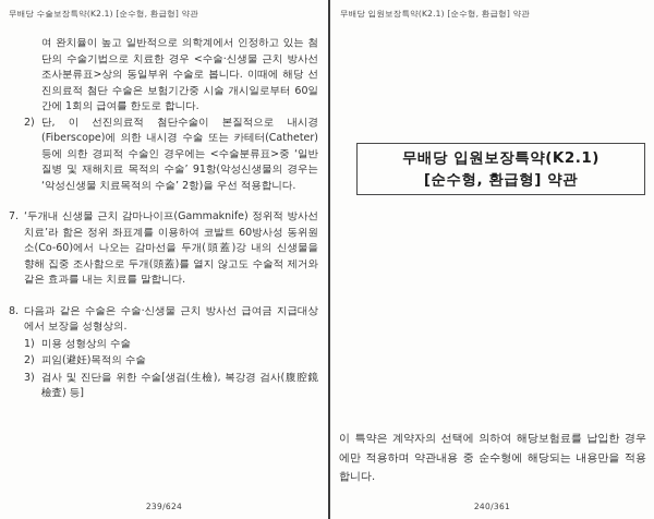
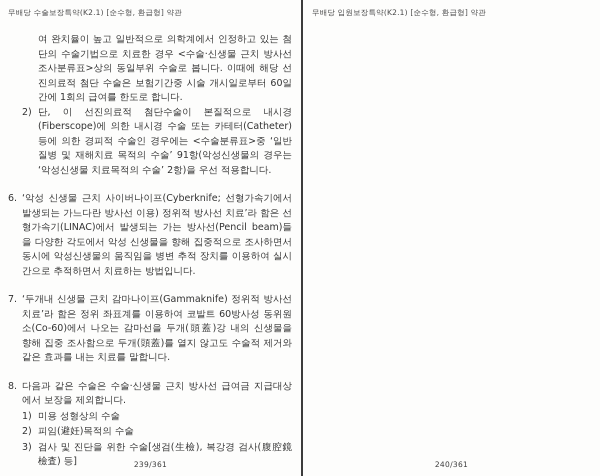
  무배당 수술보장특약(K2.1) [순수형, 환급형] 약관
  여 완치율이 높고 일반적으로 의학계에서 인정하고 있는 첨단의 수술기법으로 치료한 경우 <수술·신생물 근치 방사선 조사분류표>상의 동일부위 수술로 봅니다. 이때에 해당 선진의료적 첨단 수술은 보험기간중 시술 개시일로부터 60일간에 1회의 급여를 한도로 합니다.
  2)
  단, 이 선진의료적 첨단수술이 본질적으로 내시경(Fiberscope)에 의한 내시경 수술 또는 카테터(Catheter)등에 의한 경피적 수술인 경우에는 <수술분류표>중 ‘일반질병 및 재해치료 목적의 수술’ 91항(악성신생물의 경우는 ‘악성신생물 치료목적의 수술’ 2항)을 우선 적용합니다.
+ 6.
+ ‘악성 신생물 근치 사이버나이프(Cyberknife; 선형가속기에서 발생되는 가느다란 방사선 이용) 정위적 방사선 치료’라 함은 선형가속기(LINAC)에서 발생되는 가는 방사선(Pencil beam)들을 다양한 각도에서 악성 신생물을 향해 집중적으로 조사하면서 동시에 악성신생물의 움직임을 병변 추적 장치를 이용하여 실시간으로 추적하면서 치료하는 방법입니다.
  7.
  ‘두개내 신생물 근치 감마나이프(Gammaknife) 정위적 방사선 치료’라 함은 정위 좌표계를 이용하여 코발트 60방사성 동위원소(Co-60)에서 나오는 감마선을 두개(頭蓋)강 내의 신생물을 향해 집중 조사함으로 두개(頭蓋)를 열지 않고도 수술적 제거와 같은 효과를 내는 치료를 말합니다.
  8.
- 다음과 같은 수술은 수술·신생물 근치 방사선 급여금 지급대상에서 보장을 성형상의.
+ 다음과 같은 수술은 수술·신생물 근치 방사선 급여금 지급대상에서 보장을 제외합니다.
  1)
  미용 성형상의 수술
  2)
  피임(避妊)목적의 수술
  3)
  검사 및 진단을 위한 수술[생검(生檢), 복강경 검사(腹腔鏡 檢査) 등]
- 239/624
+ 239/361
  무배당 입원보장특약(K2.1) [순수형, 환급형] 약관
- 무배당 입원보장특약(K2.1)
- [순수형, 환급형] 약관
- 이 특약은 계약자의 선택에 의하여 해당보험료를 납입한 경우에만 적용하며 약관내용 중 순수형에 해당되는 내용만을 적용합니다.
  240/361
